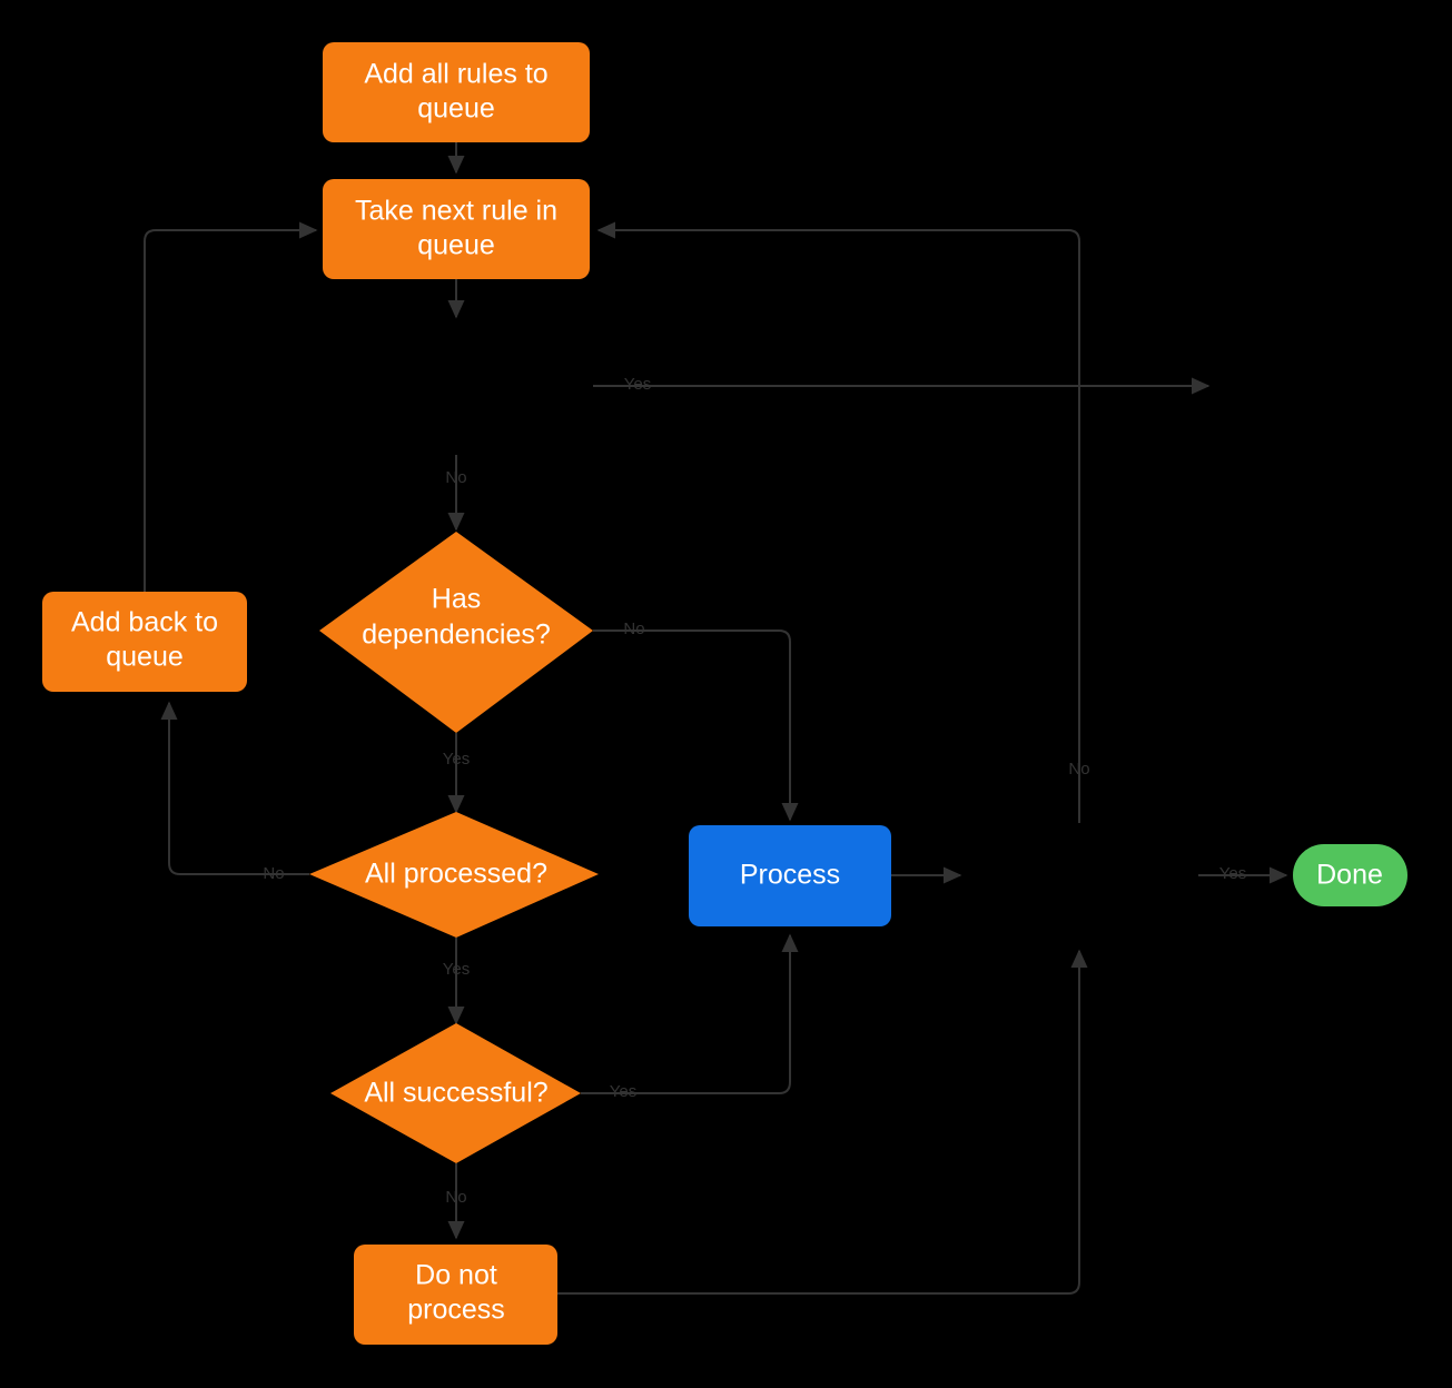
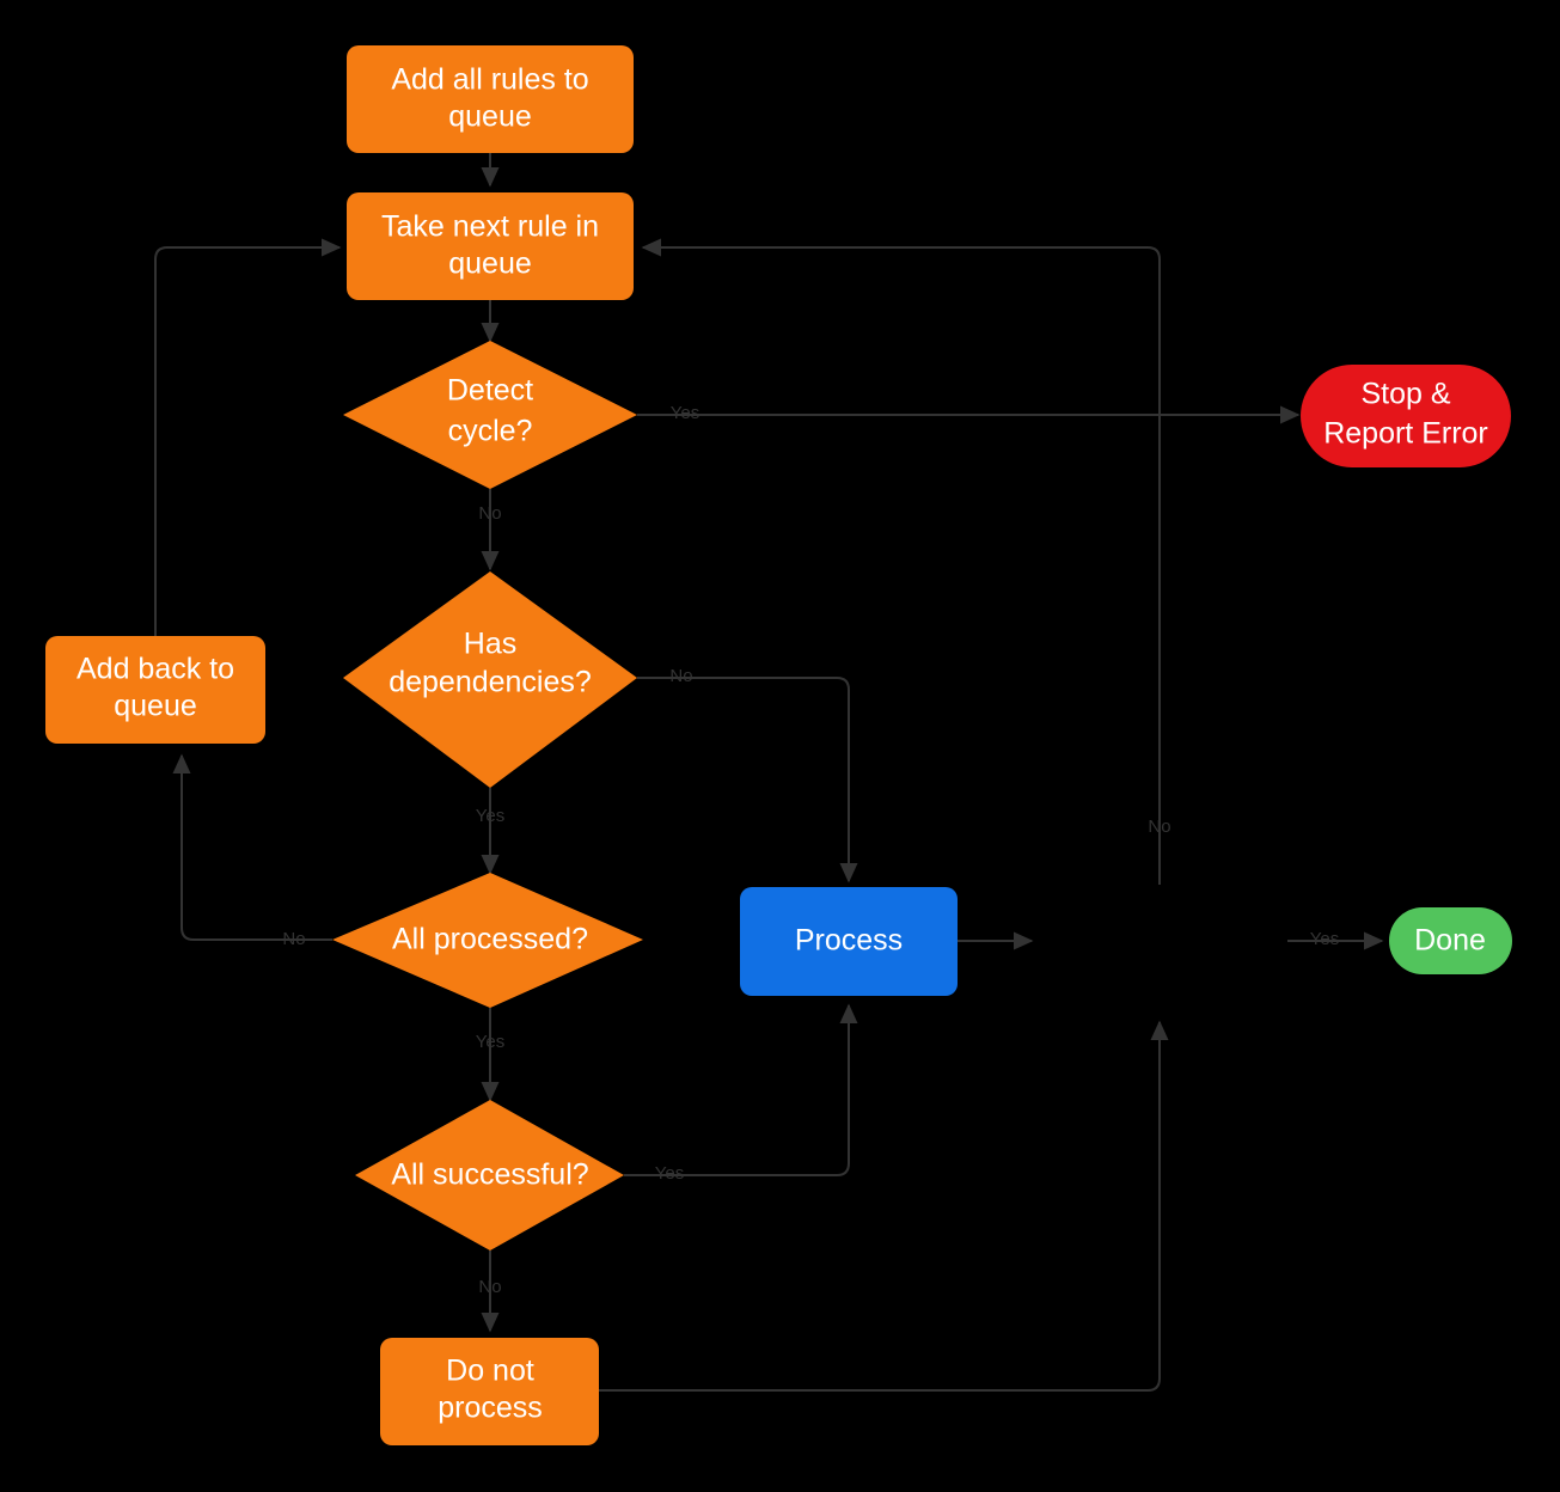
  Yes
  No
  No
  Yes
  No
  Yes
  Yes
  No
  Yes
  No
  Add all rules to
  queue
  Take next rule in
  queue
+ Detect
+ cycle?
+ Stop &
+ Report Error
  Has
  dependencies?
  Add back to
  queue
  All processed?
  Process
  Done
  All successful?
  Do not
  process
